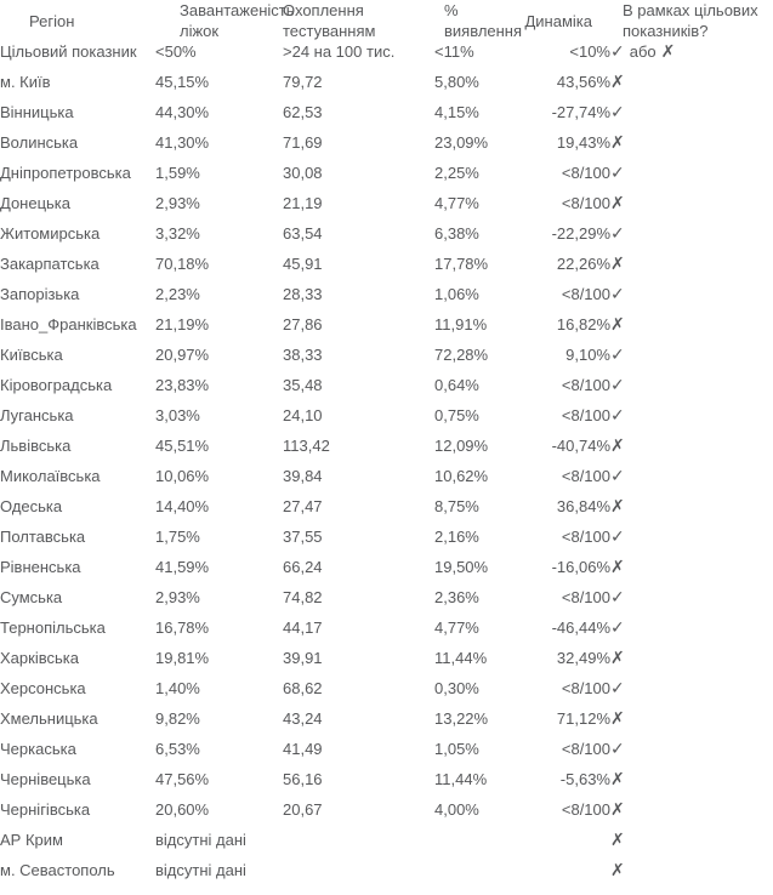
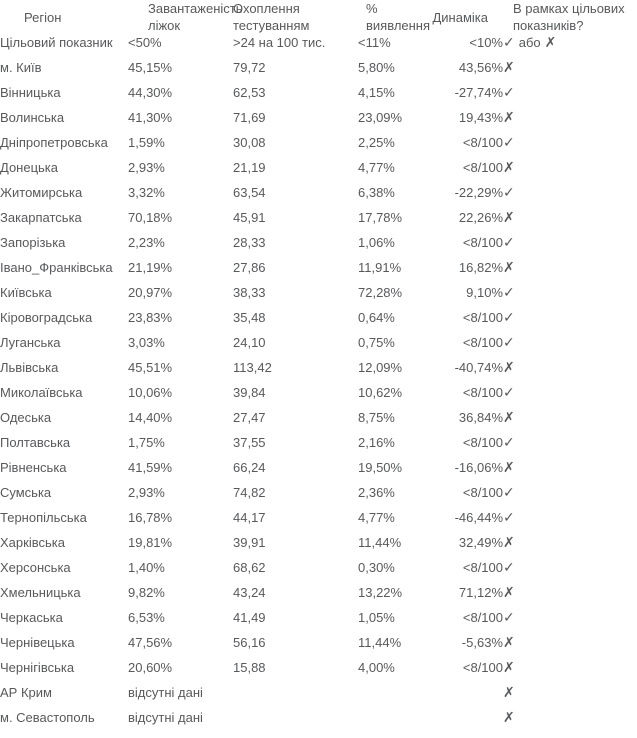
  Регіон	Завантаженістліжок	Охопленнятестуванням	%виявлення	Динаміка	В рамках цільовихпоказників?
  Цільовий показник	<50%	>24 на 100 тис.	<11%	<10%	✓ або ✗
  м. Київ	45,15%	79,72	5,80%	43,56%	✗
  Вінницька	44,30%	62,53	4,15%	-27,74%	✓
  Волинська	41,30%	71,69	23,09%	19,43%	✗
  Дніпропетровська	1,59%	30,08	2,25%	<8/100	✓
  Донецька	2,93%	21,19	4,77%	<8/100	✗
  Житомирська	3,32%	63,54	6,38%	-22,29%	✓
  Закарпатська	70,18%	45,91	17,78%	22,26%	✗
  Запорізька	2,23%	28,33	1,06%	<8/100	✓
  Івано_Франківська	21,19%	27,86	11,91%	16,82%	✗
  Київська	20,97%	38,33	72,28%	9,10%	✓
  Кіровоградська	23,83%	35,48	0,64%	<8/100	✓
  Луганська	3,03%	24,10	0,75%	<8/100	✓
  Львівська	45,51%	113,42	12,09%	-40,74%	✗
  Миколаївська	10,06%	39,84	10,62%	<8/100	✓
  Одеська	14,40%	27,47	8,75%	36,84%	✗
  Полтавська	1,75%	37,55	2,16%	<8/100	✓
  Рівненська	41,59%	66,24	19,50%	-16,06%	✗
  Сумська	2,93%	74,82	2,36%	<8/100	✓
  Тернопільська	16,78%	44,17	4,77%	-46,44%	✓
  Харківська	19,81%	39,91	11,44%	32,49%	✗
  Херсонська	1,40%	68,62	0,30%	<8/100	✓
  Хмельницька	9,82%	43,24	13,22%	71,12%	✗
  Черкаська	6,53%	41,49	1,05%	<8/100	✓
  Чернівецька	47,56%	56,16	11,44%	-5,63%	✗
- Чернігівська	20,60%	20,67	4,00%	<8/100	✗
+ Чернігівська	20,60%	15,88	4,00%	<8/100	✗
  АР Крим	відсутні дані				✗
  м. Севастополь	відсутні дані				✗
